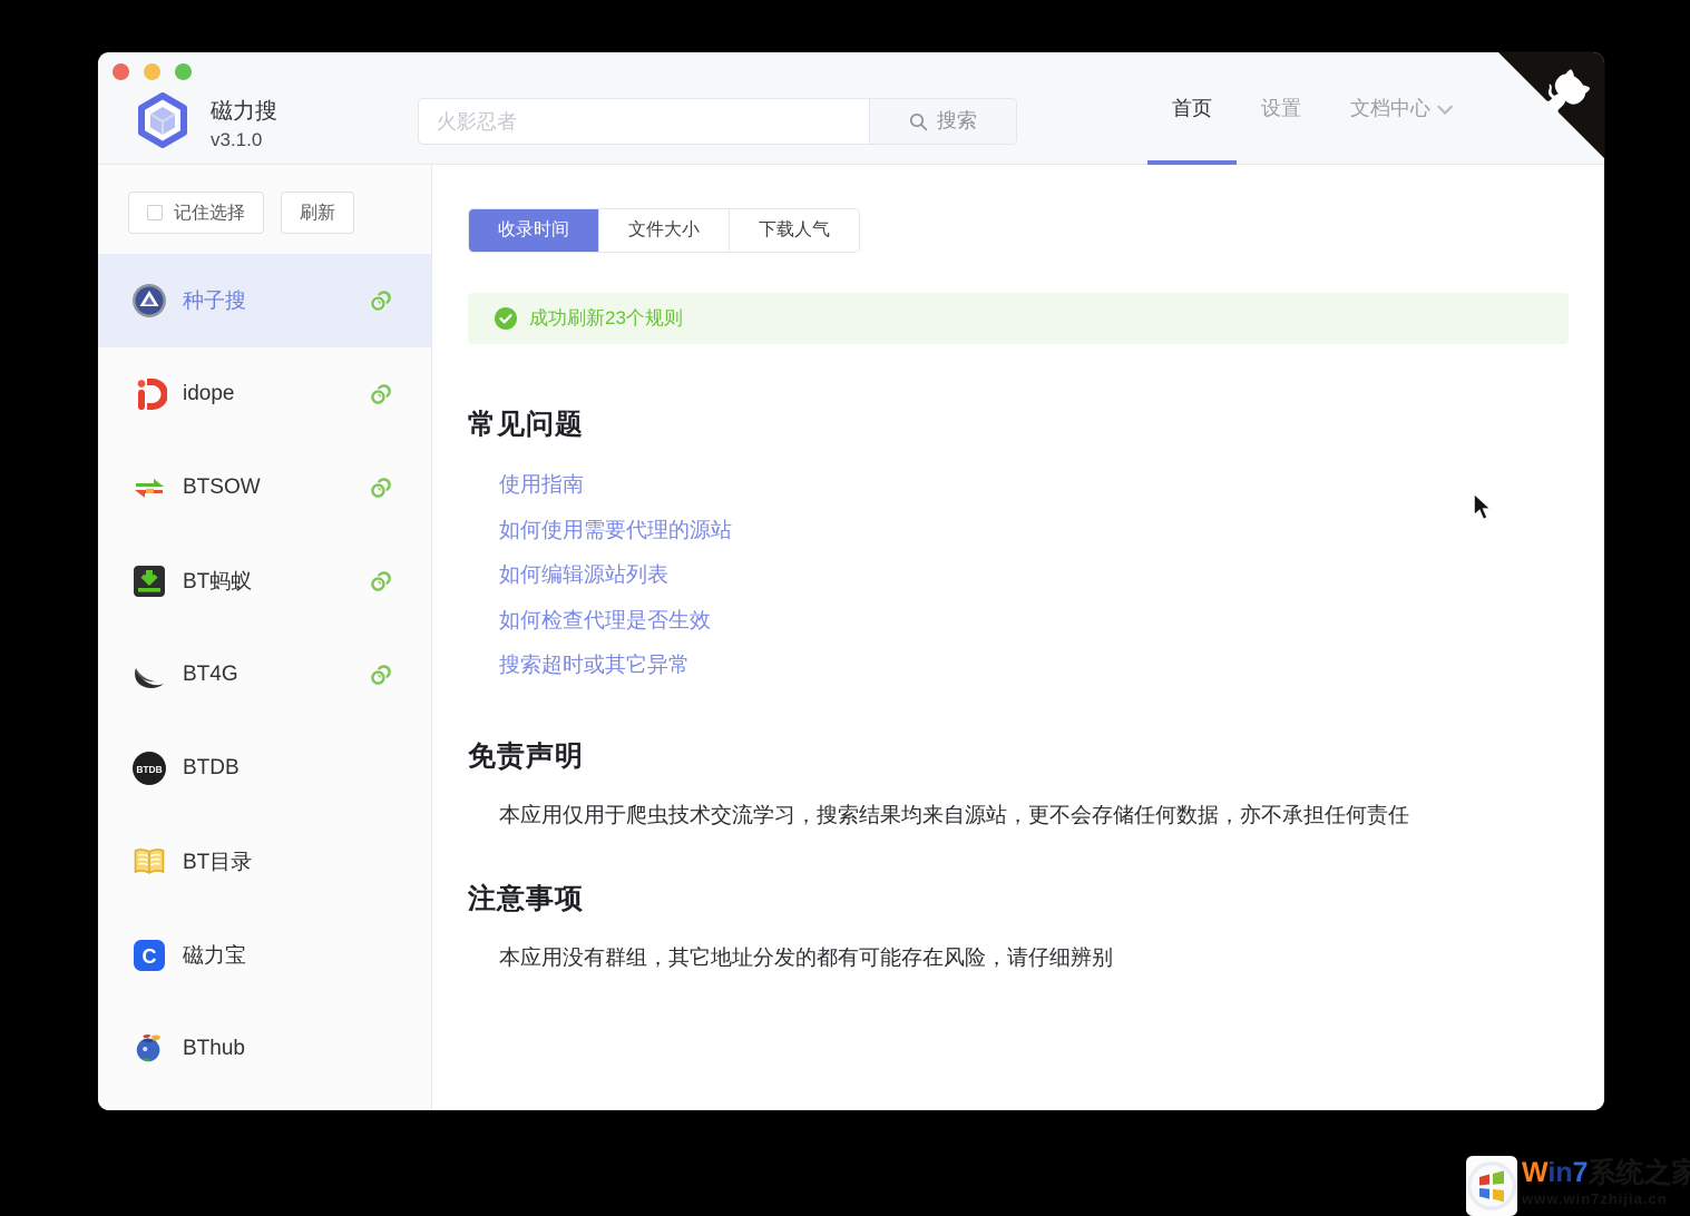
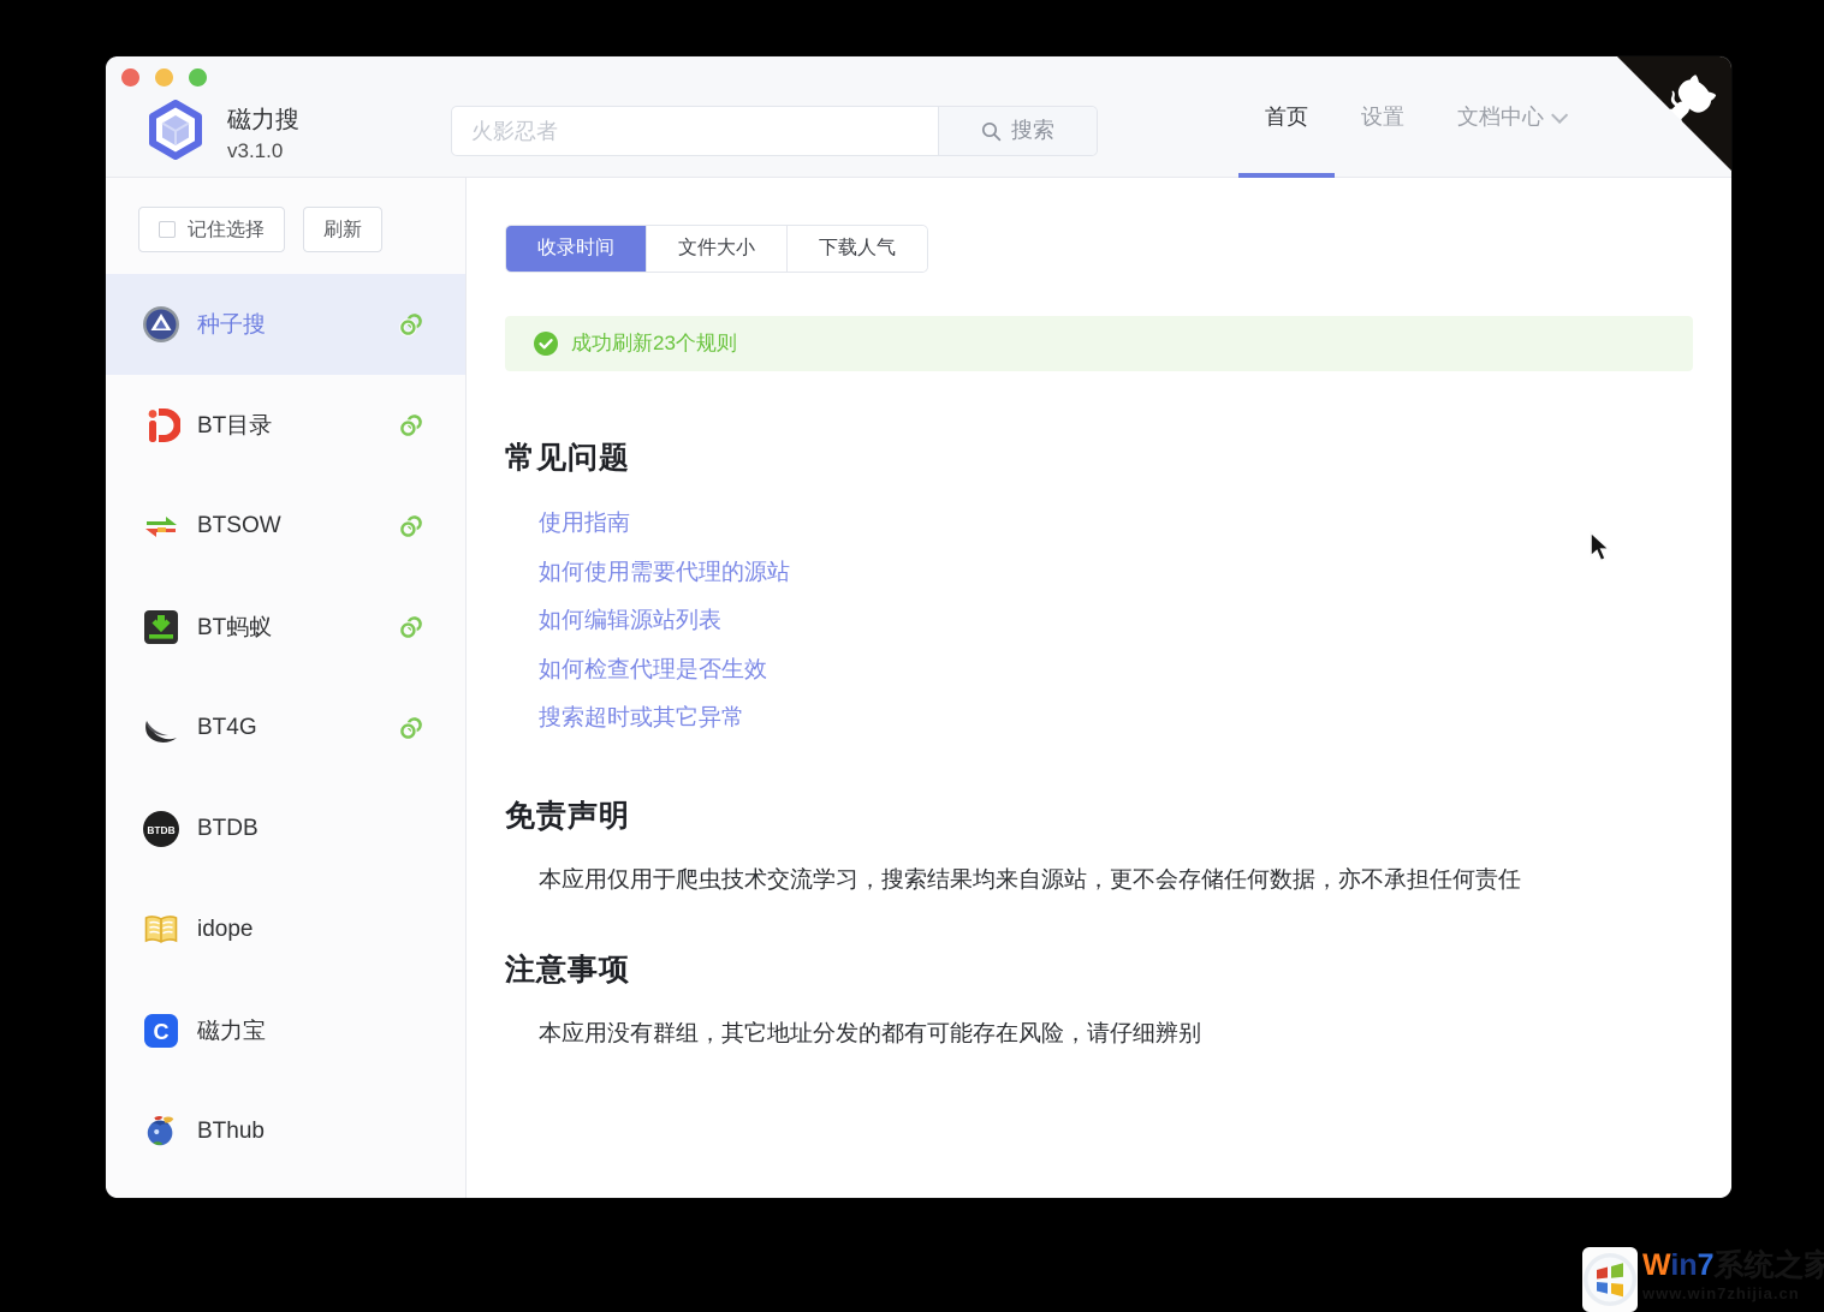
  磁力搜
  v3.1.0
  火影忍者
  搜索
  首页
  设置
  文档中心
  记住选择
  刷新
  种子搜
- idope
+ BT目录
  BTSOW
  BT蚂蚁
  BT4G
  BTDB
  BTDB
- BT目录
+ idope
  C
  磁力宝
  BThub
  收录时间
  文件大小
  下载人气
  成功刷新23个规则
  常见问题
  使用指南
  如何使用需要代理的源站
  如何编辑源站列表
  如何检查代理是否生效
  搜索超时或其它异常
  免责声明
  本应用仅用于爬虫技术交流学习，搜索结果均来自源站，更不会存储任何数据，亦不承担任何责任
  注意事项
  本应用没有群组，其它地址分发的都有可能存在风险，请仔细辨别
